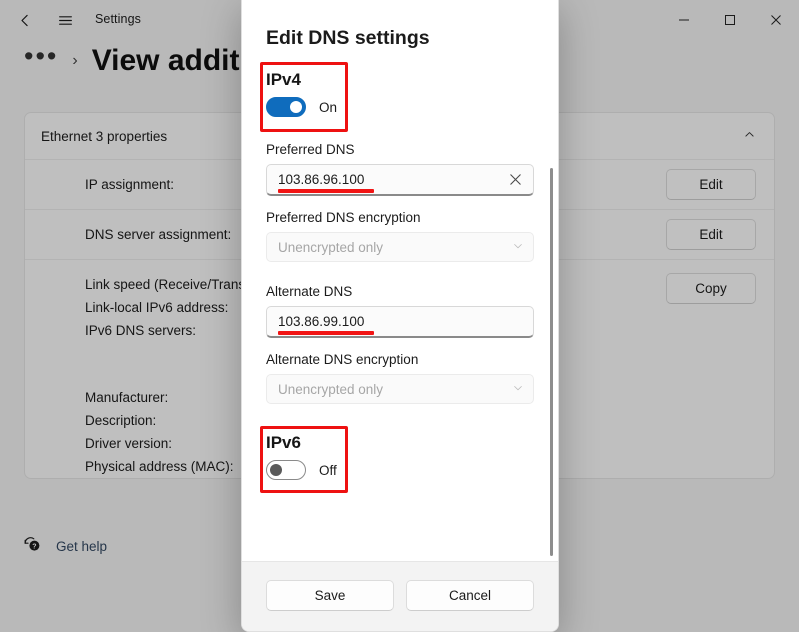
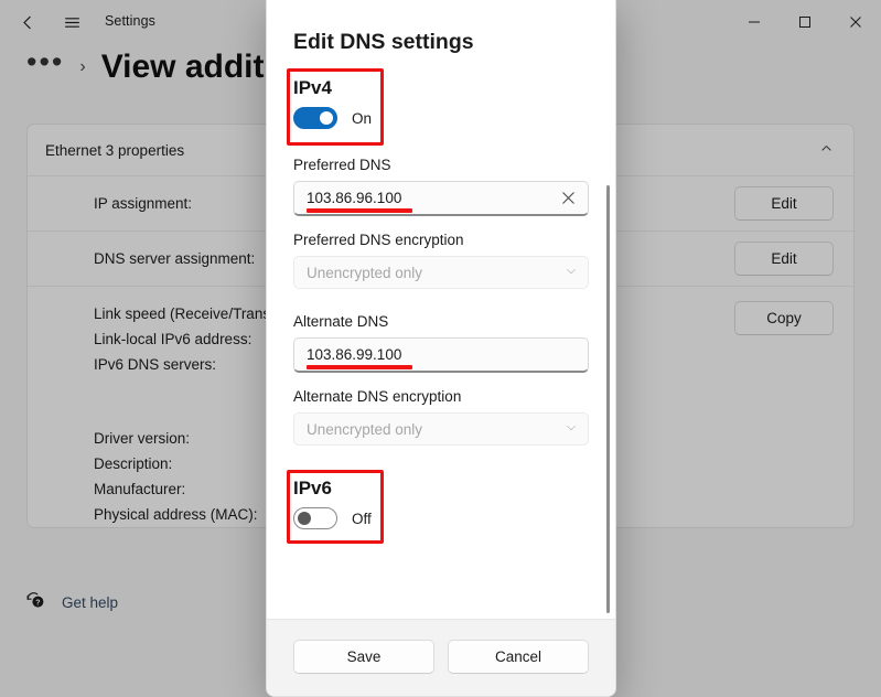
  Settings
  •••
  ›
  View addit
  Ethernet 3 properties
  IP assignment:
  Edit
  DNS server assignment:
  Edit
  Link speed (Receive/Tran
  Link-local IPv6 address:
  IPv6 DNS servers:
- Manufacturer:
+ Driver version:
  Description:
- Driver version:
+ Manufacturer:
  Physical address (MAC):
  Copy
  Get help
  Edit DNS settings
  IPv4
  On
  Preferred DNS
  103.86.96.100
  Preferred DNS encryption
  Unencrypted only
  Alternate DNS
  103.86.99.100
  Alternate DNS encryption
  Unencrypted only
  IPv6
  Off
  Save
  Cancel
